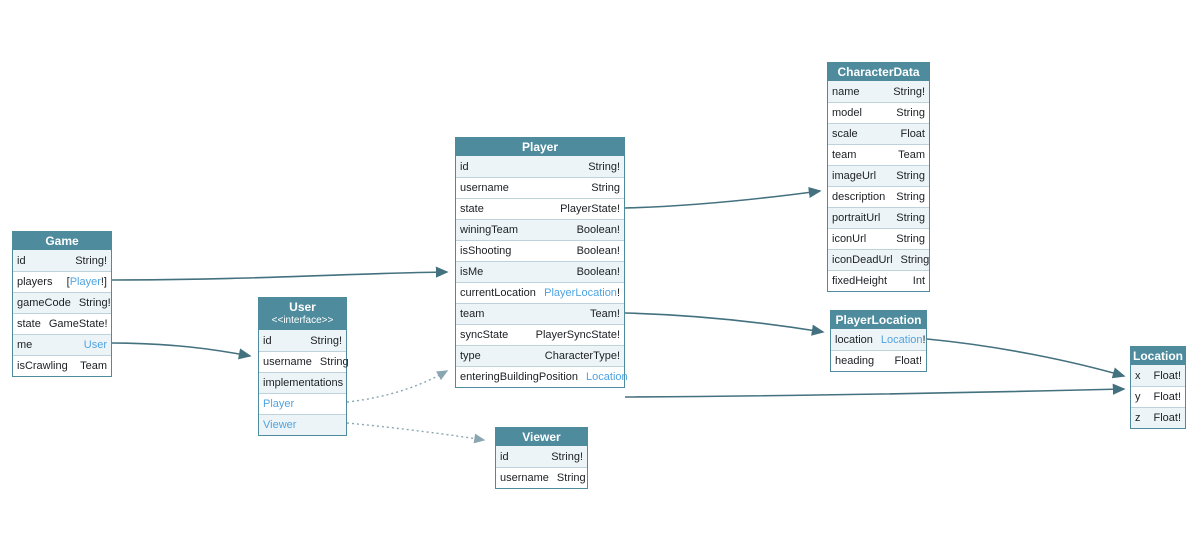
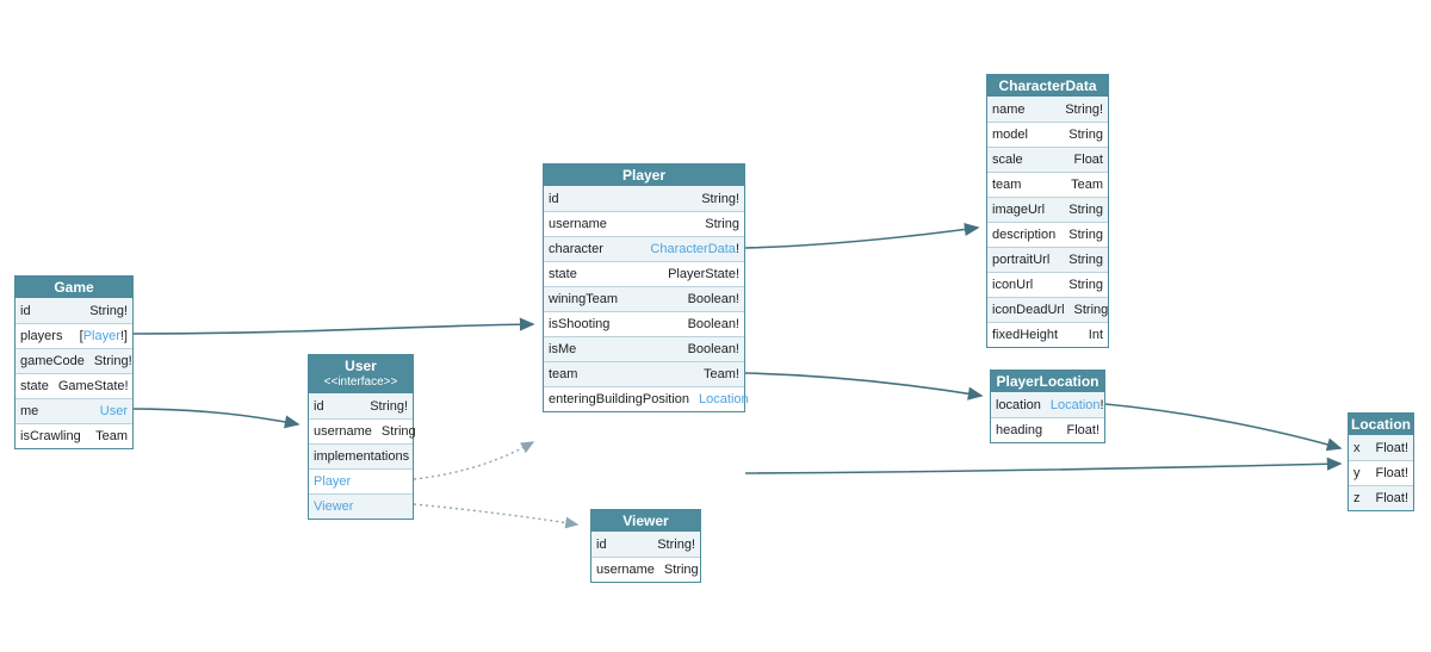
  Game
  id
  String!
  players
  [Player!]
  gameCode
  String!
  state
  GameState!
  me
  User
  isCrawling
  Team
  User
  <<interface>>
  id
  String!
  username
  String
  implementations
  Player
  Viewer
  Player
  id
  String!
  username
  String
+ character
+ CharacterData!
  state
  PlayerState!
  winingTeam
  Boolean!
  isShooting
  Boolean!
  isMe
  Boolean!
- currentLocation
- PlayerLocation!
  team
  Team!
- syncState
- PlayerSyncState!
- type
- CharacterType!
  enteringBuildingPosition
  Location
  Viewer
  id
  String!
  username
  String
  CharacterData
  name
  String!
  model
  String
  scale
  Float
  team
  Team
  imageUrl
  String
  description
  String
  portraitUrl
  String
  iconUrl
  String
  iconDeadUrl
  String
  fixedHeight
  Int
  PlayerLocation
  location
  Location!
  heading
  Float!
  Location
  x
  Float!
  y
  Float!
  z
  Float!
